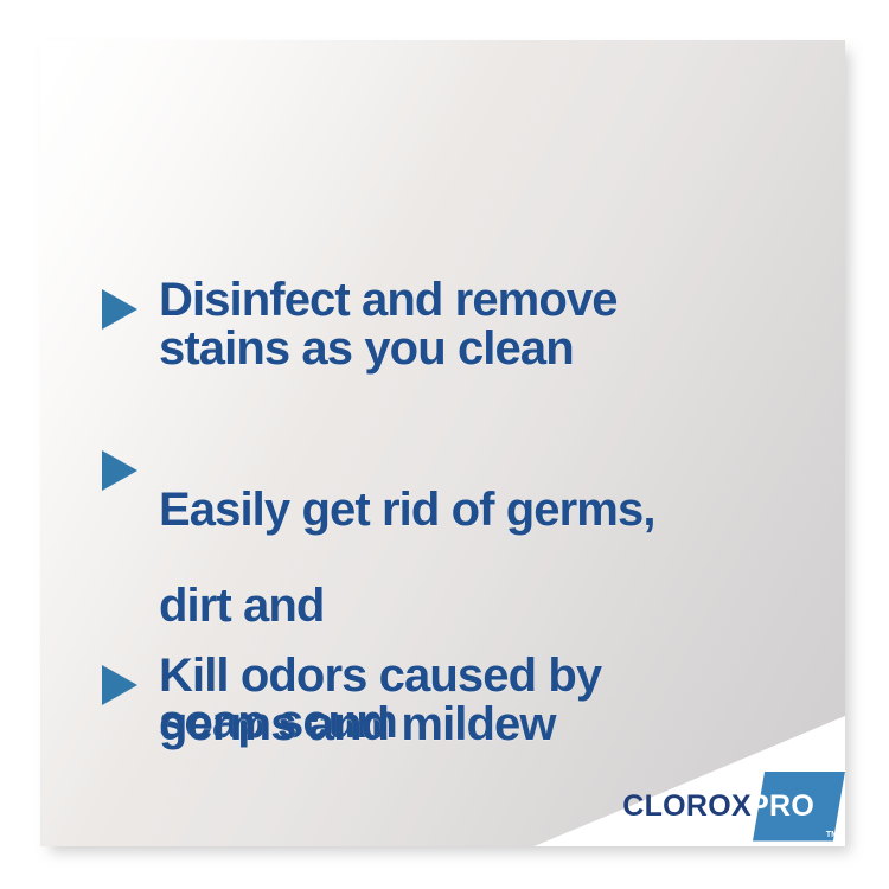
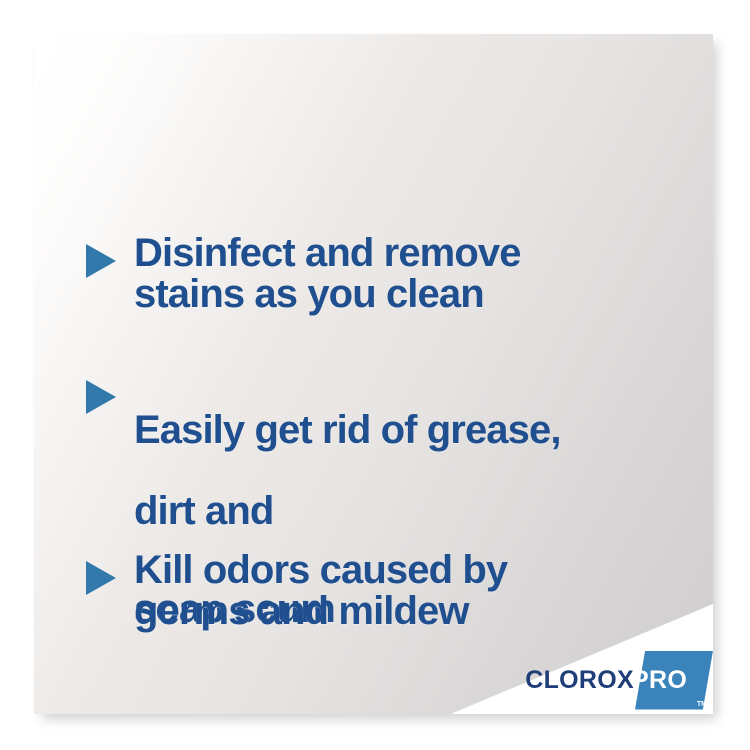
  Disinfect and remove
  stains as you clean
- Easily get rid of germs,
+ Easily get rid of grease,
  dirt and
  soap scum
  Kill odors caused by
  germs and mildew
  CLOROX
  PRO
